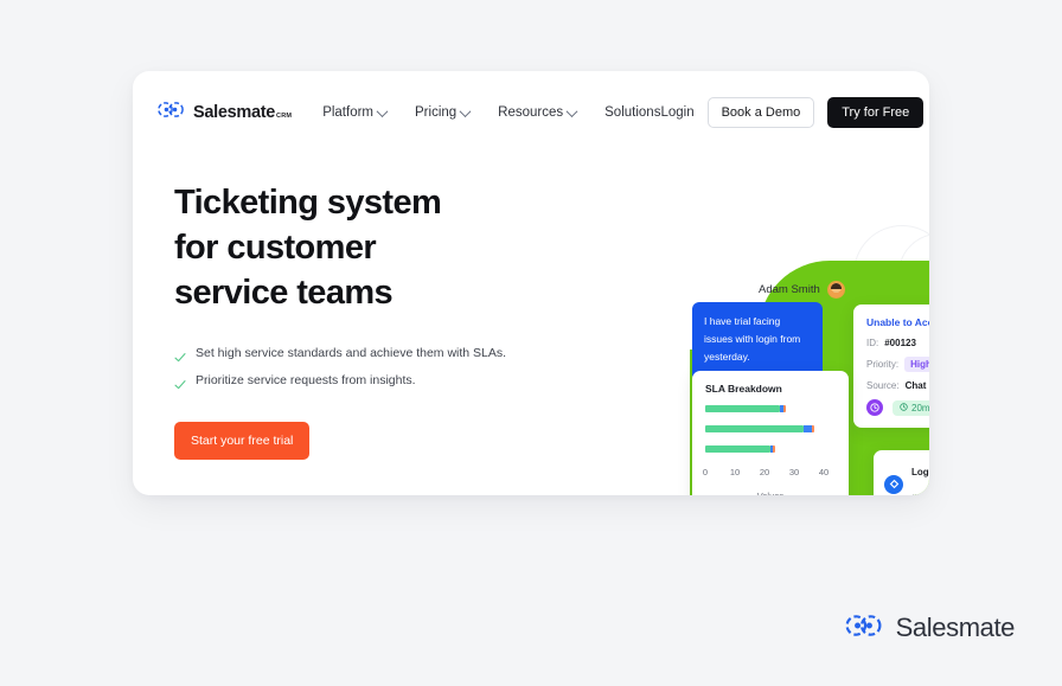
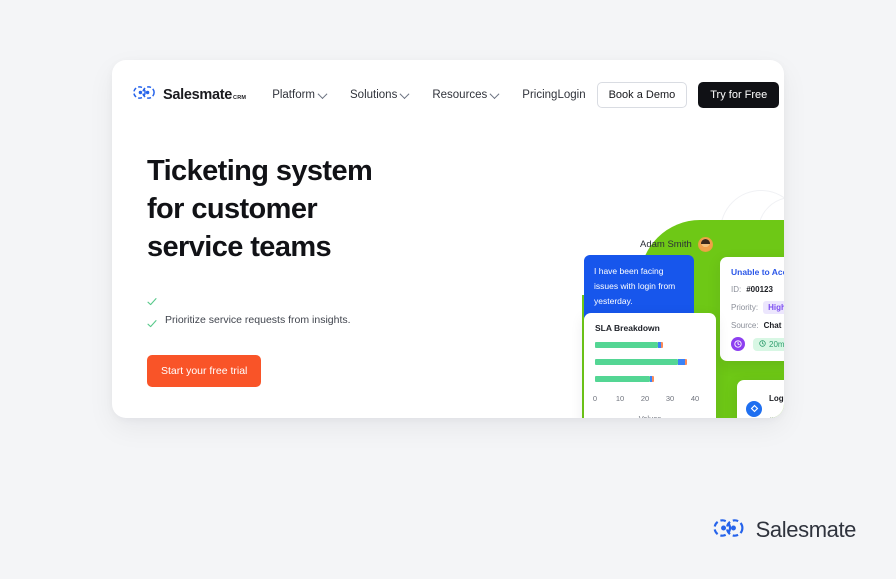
  Salesmate
  Platform
- Pricing
+ Solutions
  Resources
- Solutions
+ Pricing
  Login
  Book a Demo
  Try for Free
  Ticketing system
  for customer
  service teams
- Set high service standards and achieve them with SLAs.
  Prioritize service requests from insights.
  Start your free trial
  Adam Smith
- I have trial facing issues with login from yesterday.
+ I have been facing issues with login from yesterday.
  ID:
  #00123
  Priority:
  High
  Source:
  Chat
  20m
  SLA Breakdown
  0
  10
  20
  30
  40
  Salesmate
